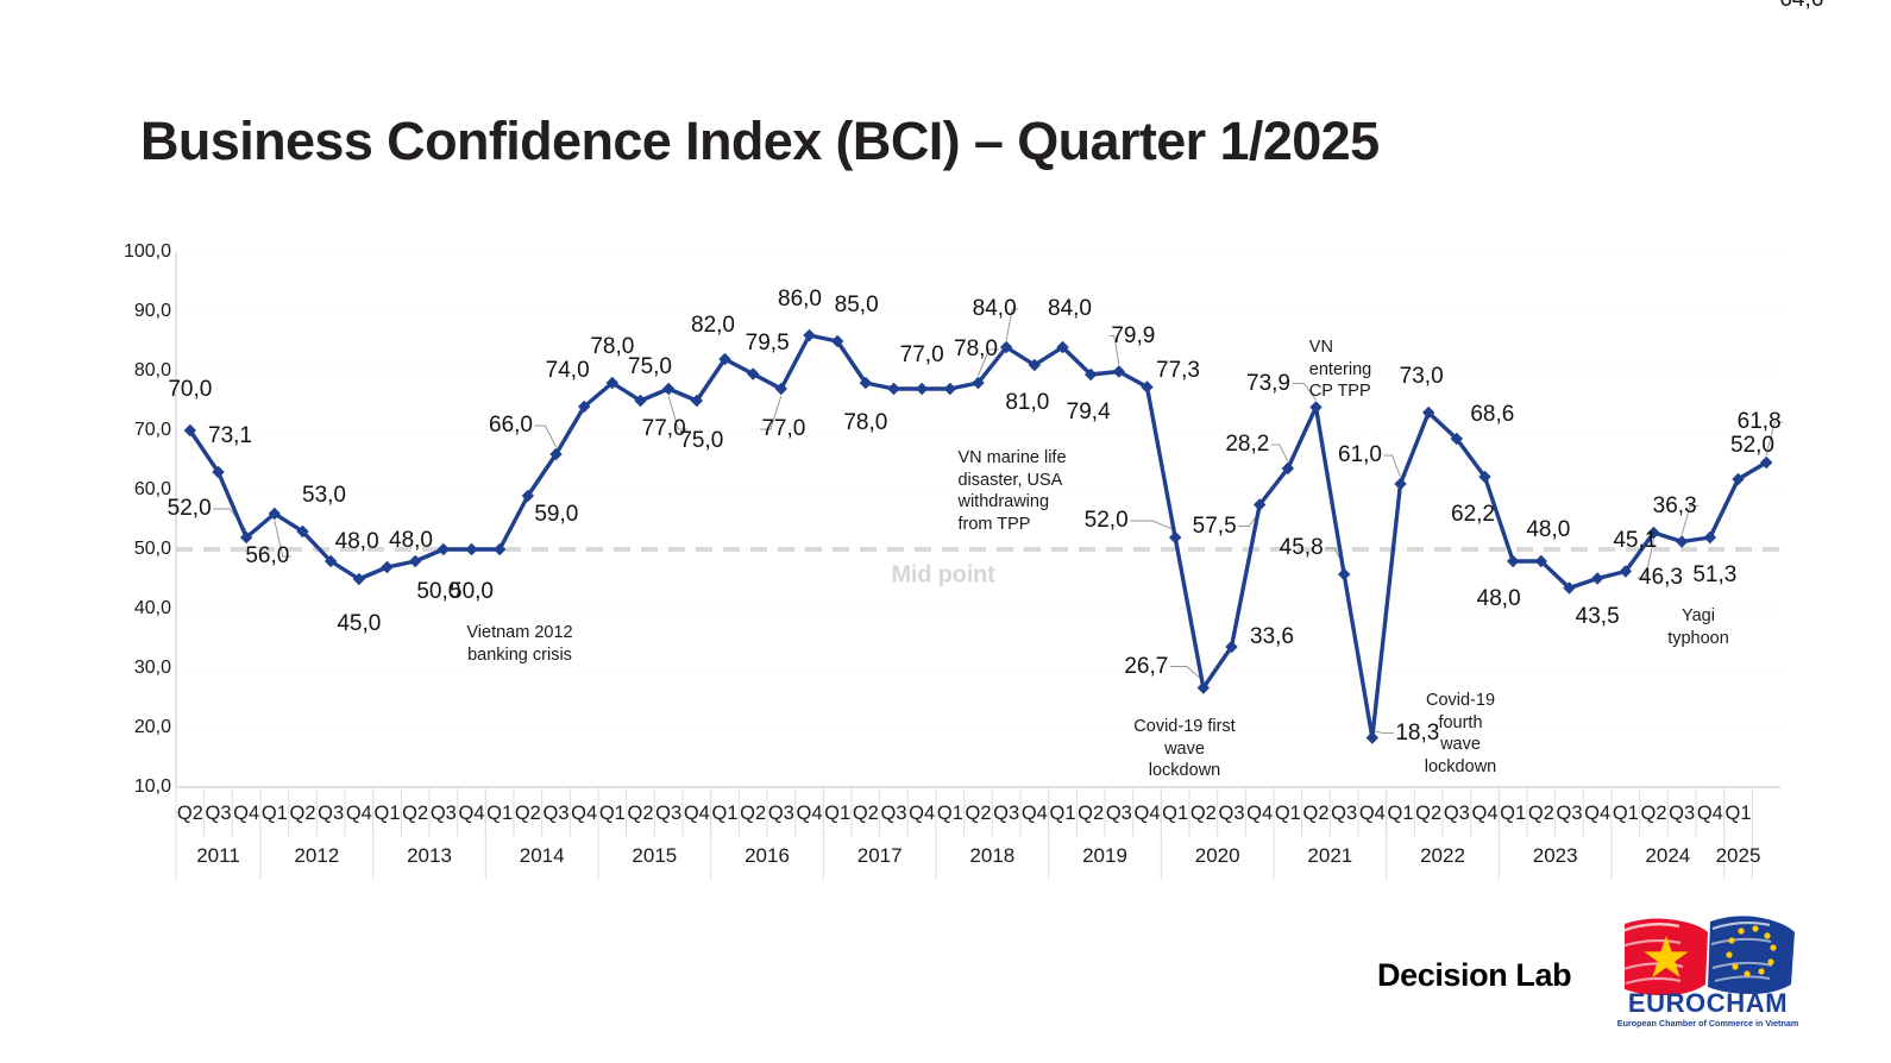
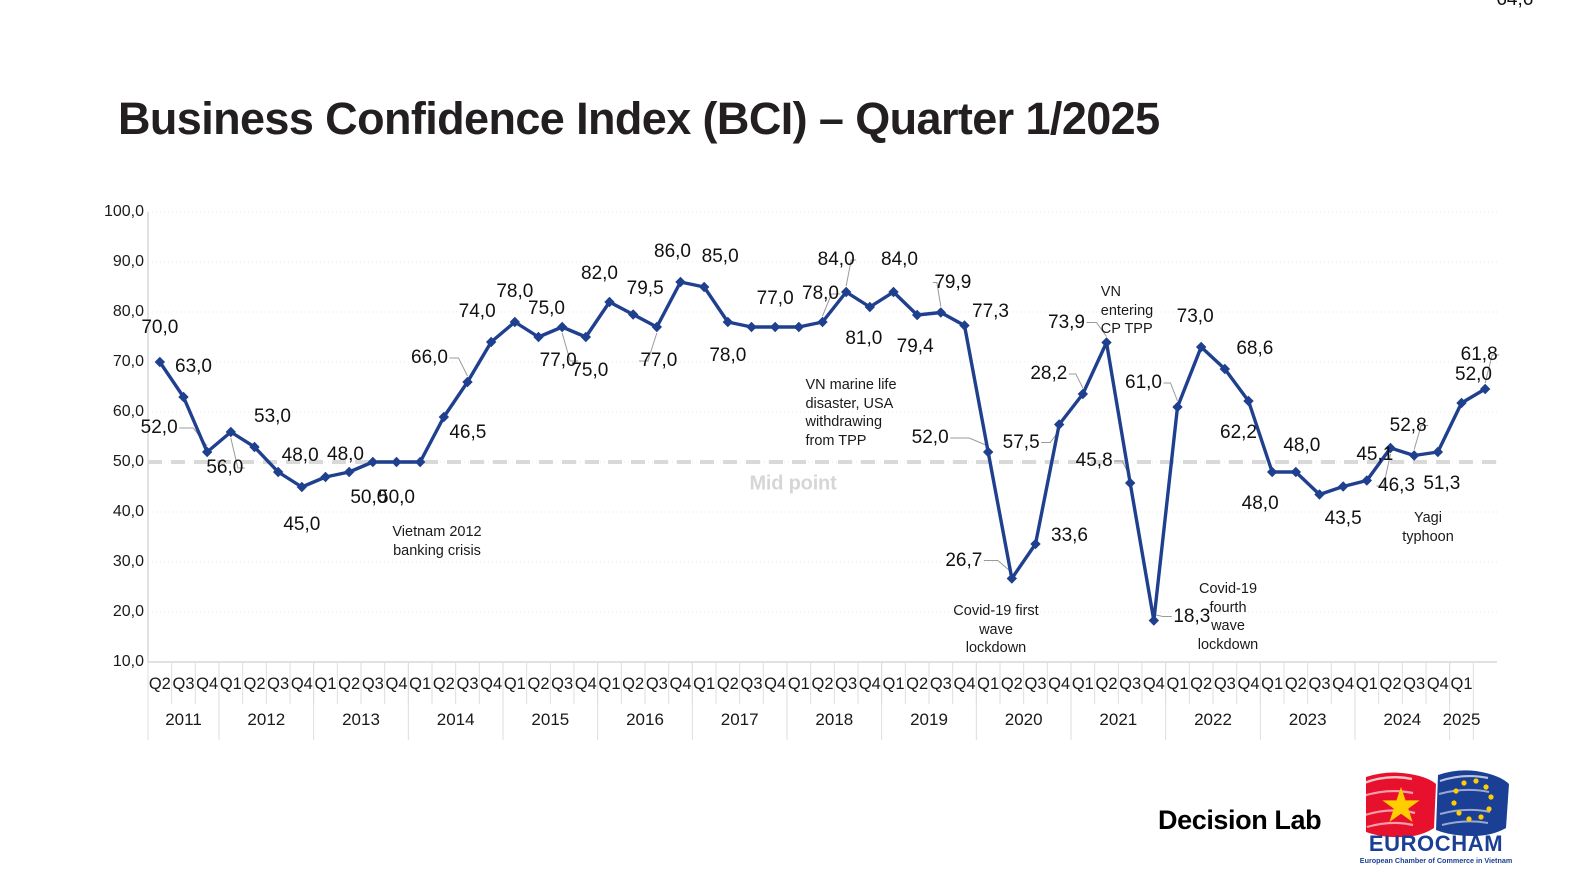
  Business Confidence Index (BCI) – Quarter 1/2025
  100,0
  90,0
  80,0
  70,0
  60,0
  50,0
  40,0
  30,0
  20,0
  10,0
  Q2
  Q3
  Q4
  2011
  Q1
  Q2
  Q3
  Q4
  2012
  Q1
  Q2
  Q3
  Q4
  2013
  Q1
  Q2
  Q3
  Q4
  2014
  Q1
  Q2
  Q3
  Q4
  2015
  Q1
  Q2
  Q3
  Q4
  2016
  Q1
  Q2
  Q3
  Q4
  2017
  Q1
  Q2
  Q3
  Q4
  2018
  Q1
  Q2
  Q3
  Q4
  2019
  Q1
  Q2
  Q3
  Q4
  2020
  Q1
  Q2
  Q3
  Q4
  2021
  Q1
  Q2
  Q3
  Q4
  2022
  Q1
  Q2
  Q3
  Q4
  2023
  Q1
  Q2
  Q3
  Q4
  2024
  Q1
  2025
  70,0
- 73,1
+ 63,0
  52,0
  56,0
  53,0
  48,0
  48,0
  45,0
  50,0
  50,0
- 59,0
+ 46,5
  66,0
  74,0
  78,0
  75,0
  77,0
  75,0
  82,0
  79,5
  77,0
  86,0
  85,0
  78,0
  77,0
  78,0
  84,0
  81,0
  84,0
  79,4
  79,9
  77,3
  52,0
  26,7
  33,6
  57,5
  28,2
  73,9
  45,8
  18,3
  61,0
  73,0
  68,6
  62,2
  48,0
  48,0
  43,5
  45,1
  46,3
- 36,3
+ 52,8
  51,3
  52,0
  61,8
  Vietnam 2012
  banking crisis
  VN marine life
  disaster, USA
  withdrawing
  from TPP
  Covid-19 first
  wave
  lockdown
  VN
  entering
  CP TPP
  Covid-19
  fourth
  wave
  lockdown
  Yagi
  typhoon
  Mid point
  Decision Lab
  EUROCHAM
  European Chamber of Commerce in Vietnam
